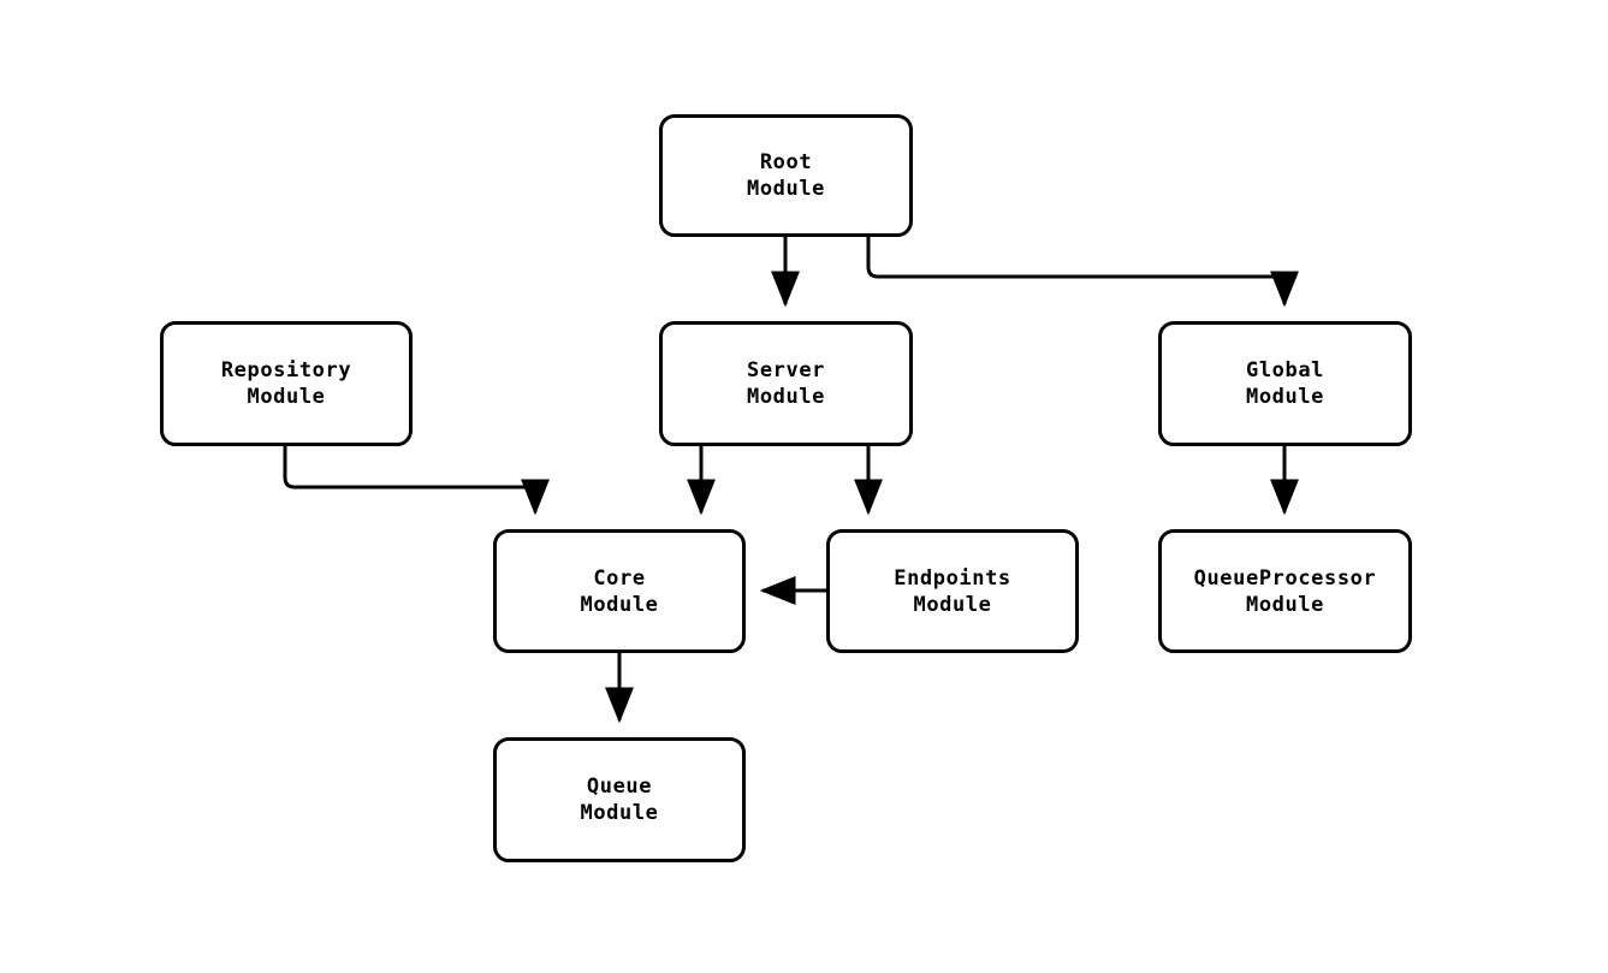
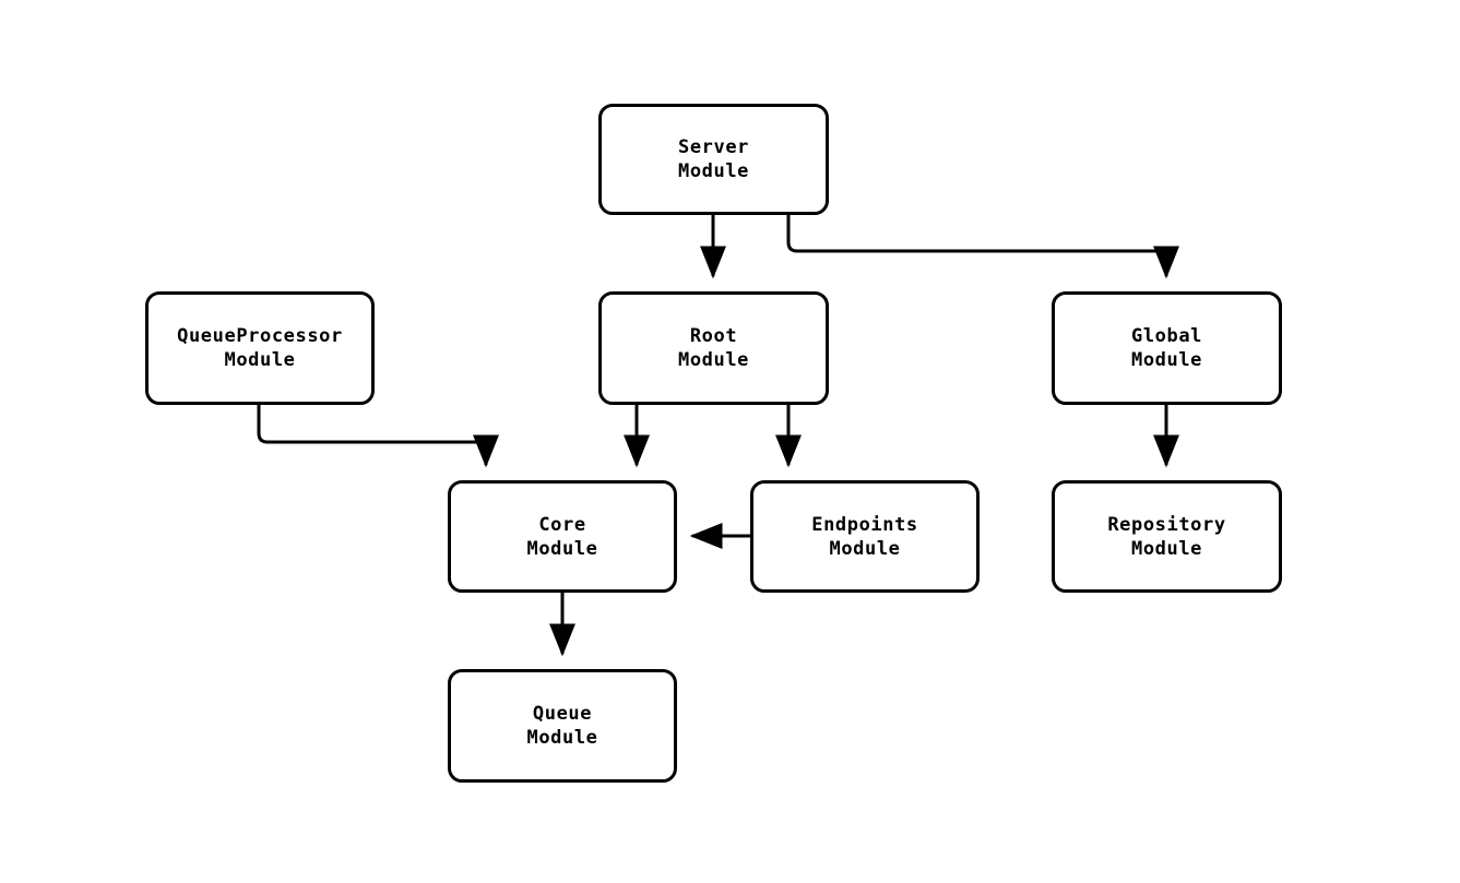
- Root
+ Server
  Module
- Repository
+ QueueProcessor
  Module
- Server
+ Root
  Module
  Global
  Module
  Core
  Module
  Endpoints
  Module
- QueueProcessor
+ Repository
  Module
  Queue
  Module
